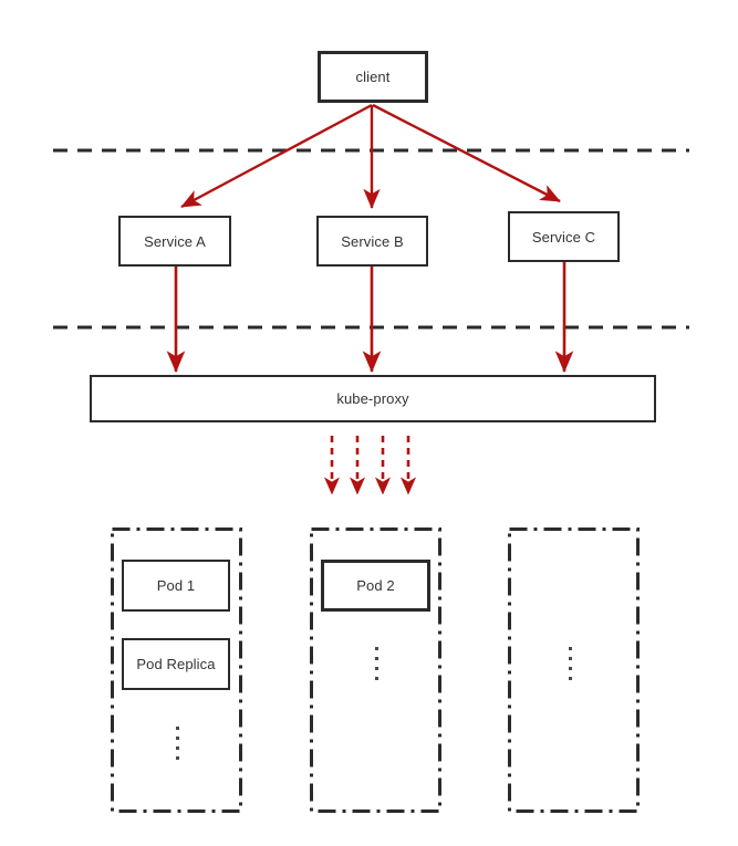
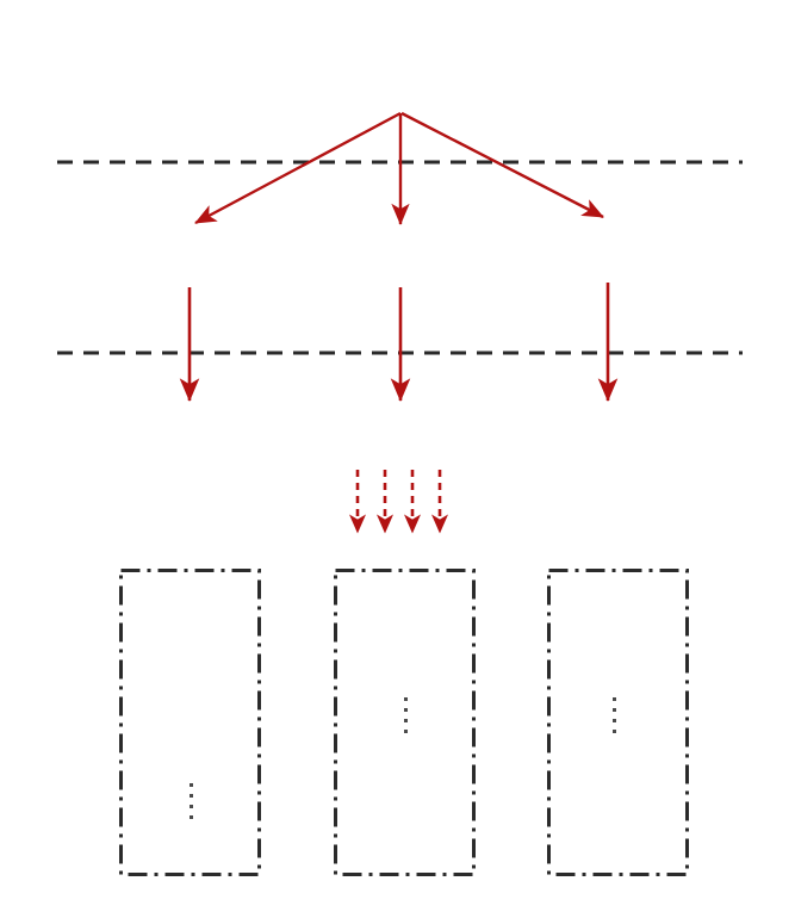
- client
- Service A
- Service B
- Service C
- kube-proxy
- Pod 1
- Pod Replica
- Pod 2
